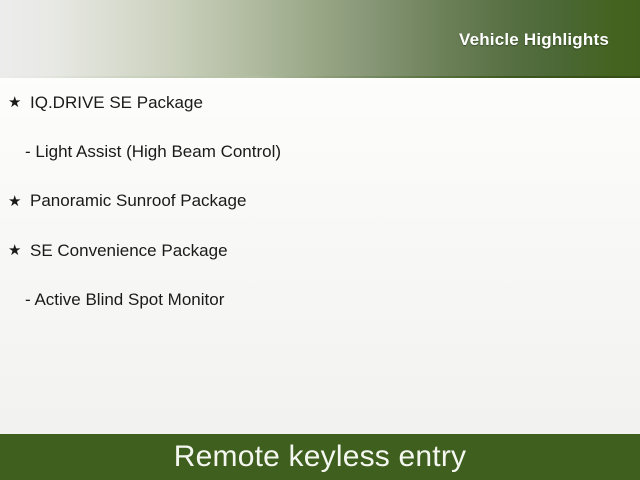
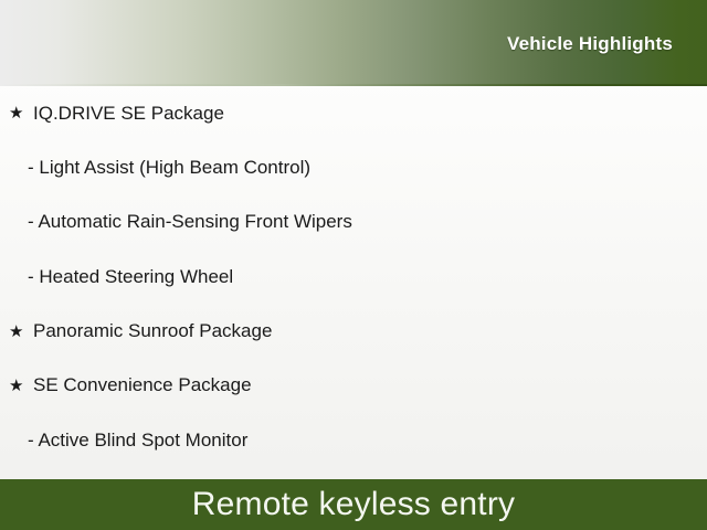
  Vehicle Highlights
  ★
  IQ.DRIVE SE Package
  - Light Assist (High Beam Control)
+ - Automatic Rain-Sensing Front Wipers
+ - Heated Steering Wheel
  ★
  Panoramic Sunroof Package
  ★
  SE Convenience Package
  - Active Blind Spot Monitor
  Remote keyless entry
